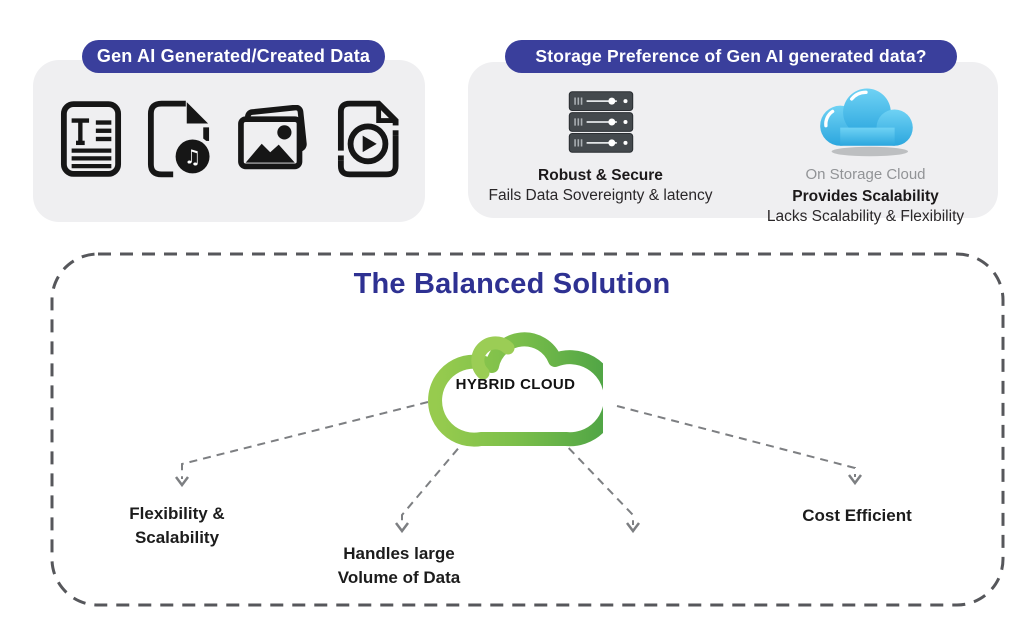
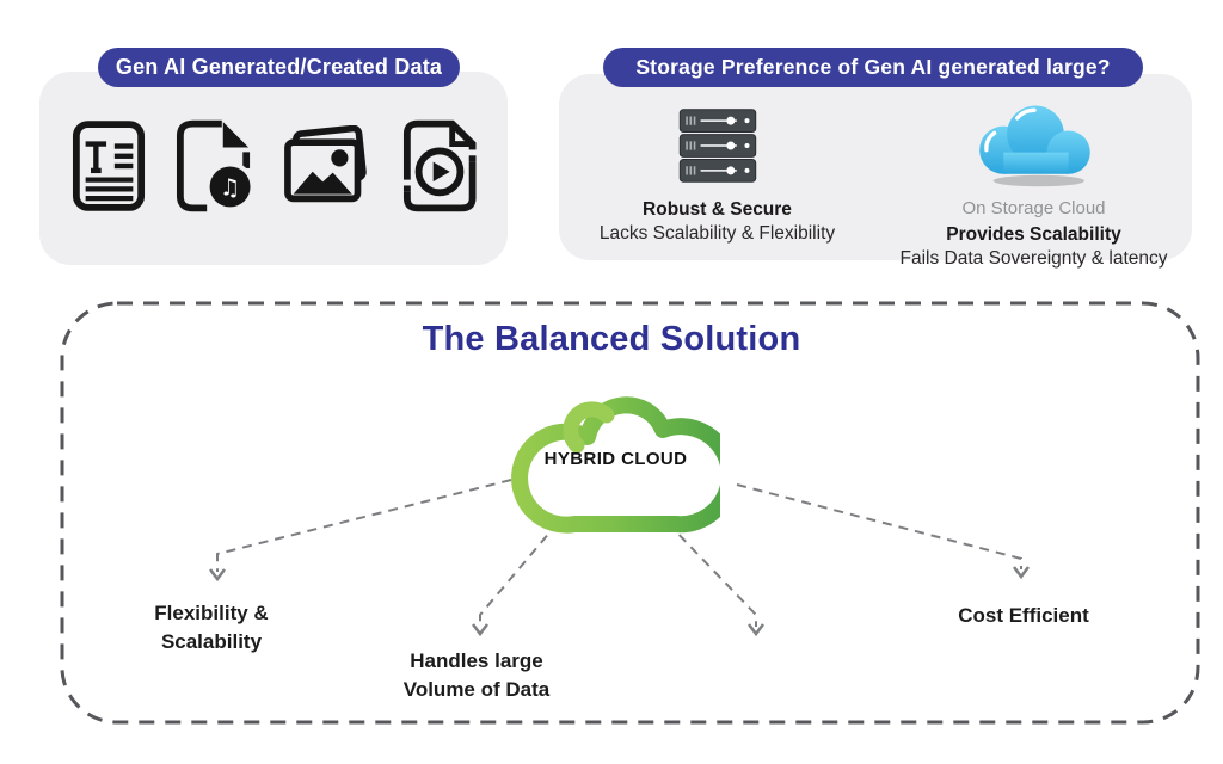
  Gen AI Generated/Created Data
  ♫
- Storage Preference of Gen AI generated data?
+ Storage Preference of Gen AI generated large?
  Robust & Secure
- Fails Data Sovereignty & latency
+ Lacks Scalability & Flexibility
  On Storage Cloud
  Provides Scalability
- Lacks Scalability & Flexibility
+ Fails Data Sovereignty & latency
  The Balanced Solution
  HYBRID CLOUD
  Flexibility &
  Scalability
  Handles large
  Volume of Data
  Cost Efficient
